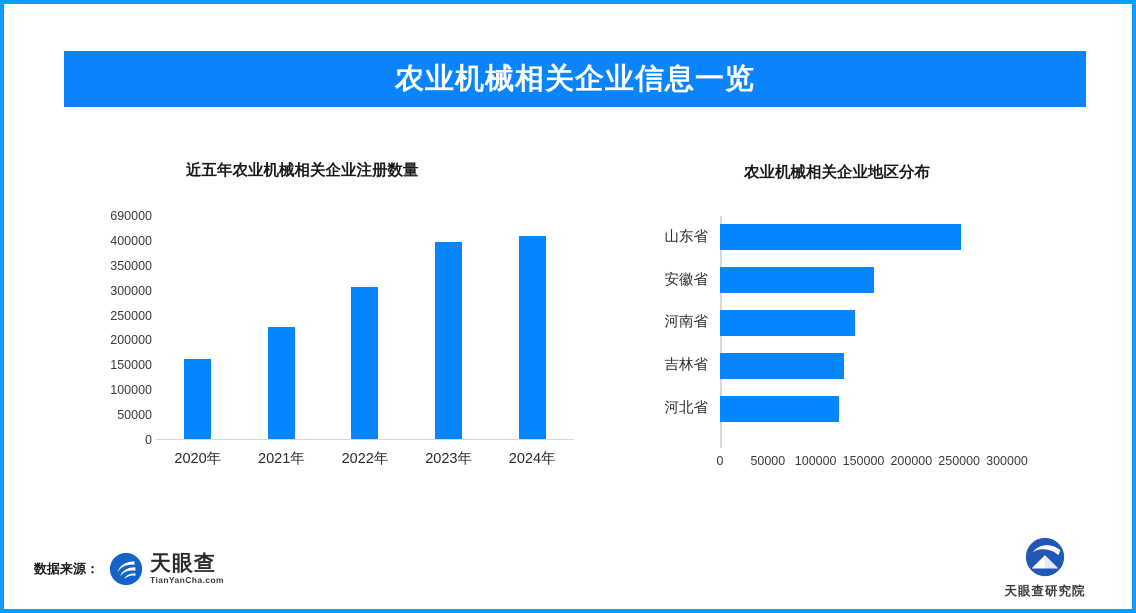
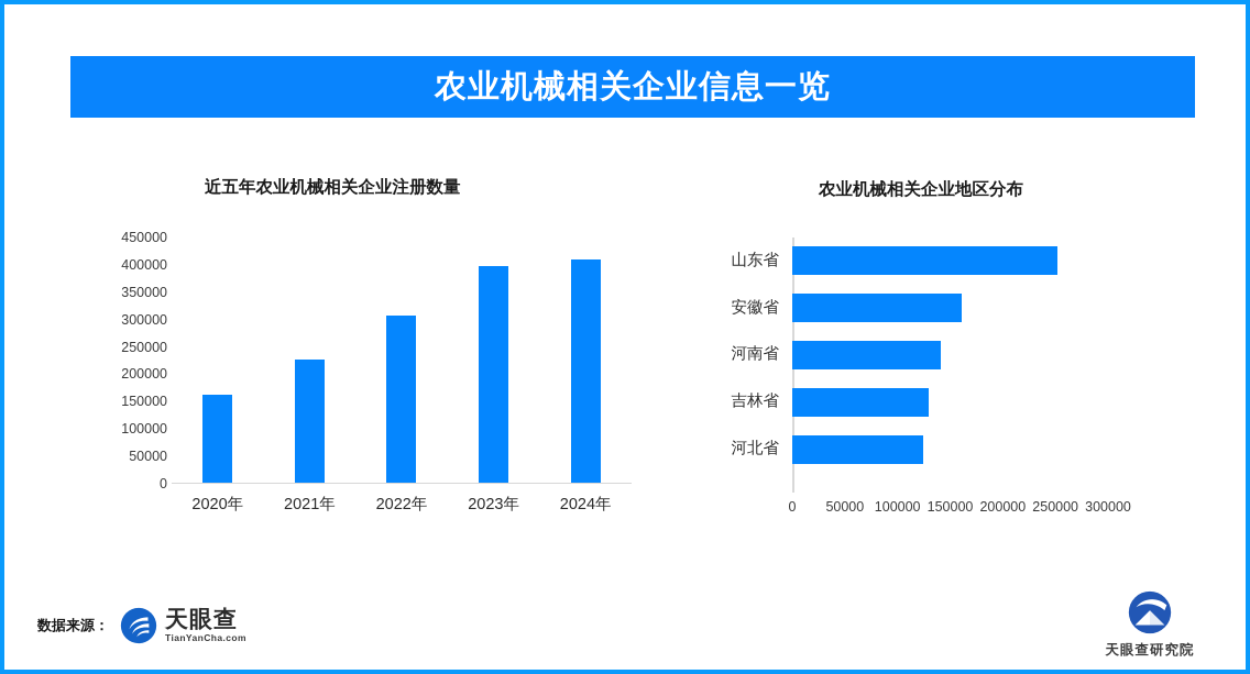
  农业机械相关企业信息一览
  近五年农业机械相关企业注册数量
  0
  50000
  100000
  150000
  200000
  250000
  300000
  350000
  400000
- 690000
+ 450000
  2020年
  2021年
  2022年
  2023年
  2024年
  农业机械相关企业地区分布
  山东省
  安徽省
  河南省
  吉林省
  河北省
  0
  50000
  100000
  150000
  200000
  250000
  300000
  数据来源：
  天眼查
  TianYanCha.com
  天眼查研究院
